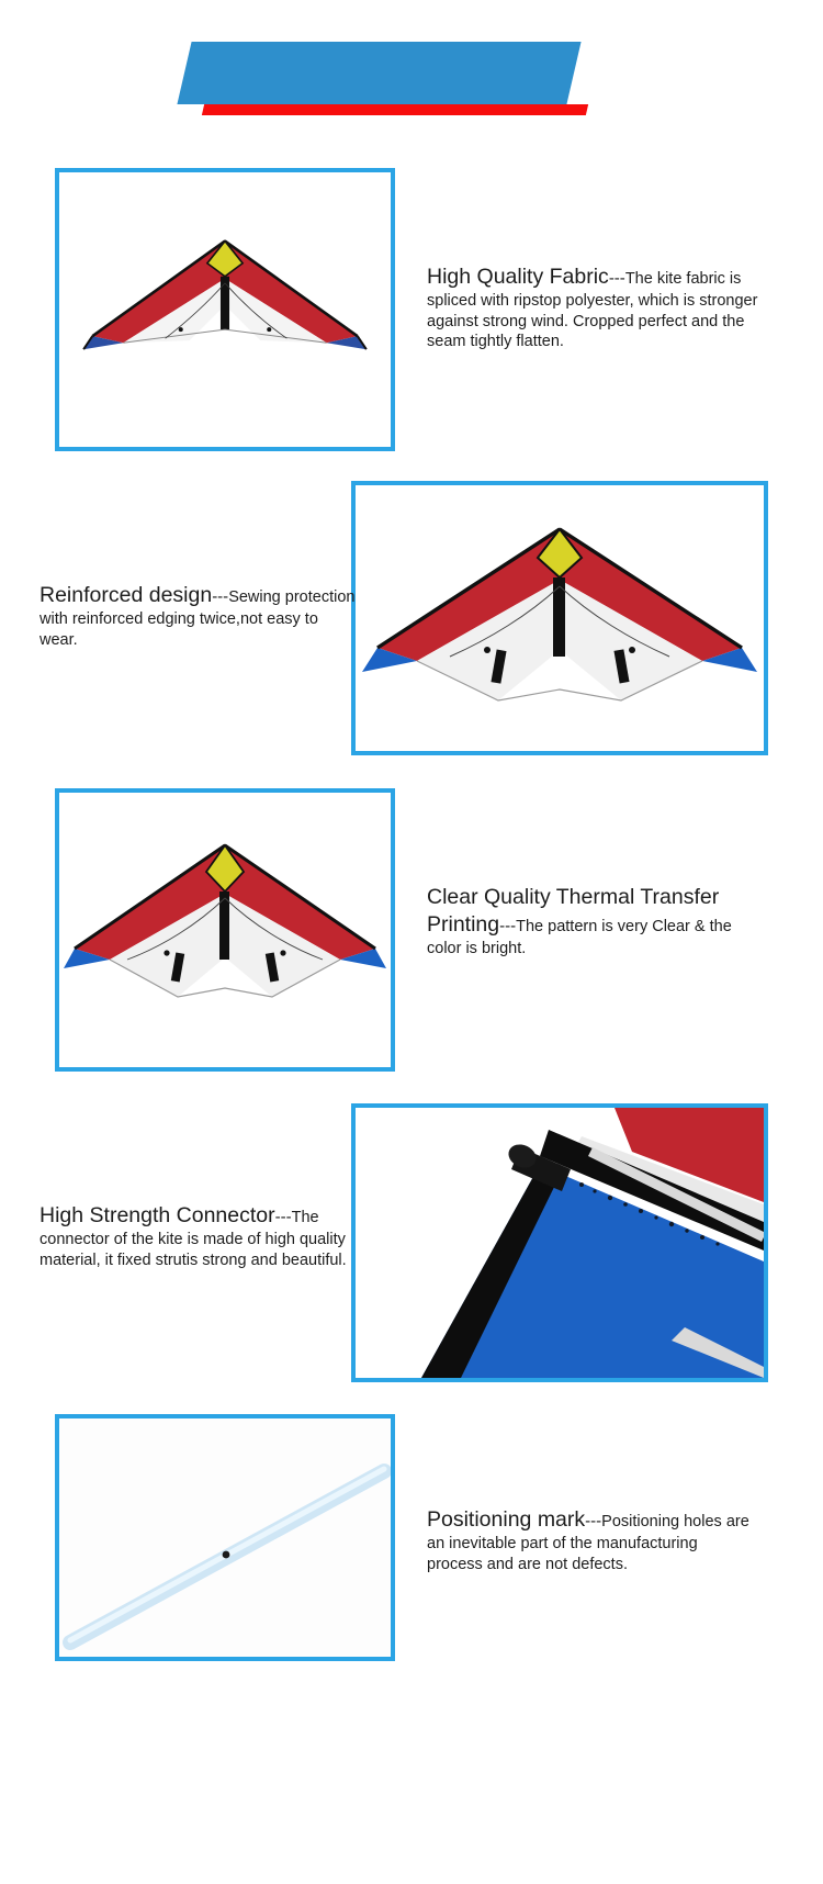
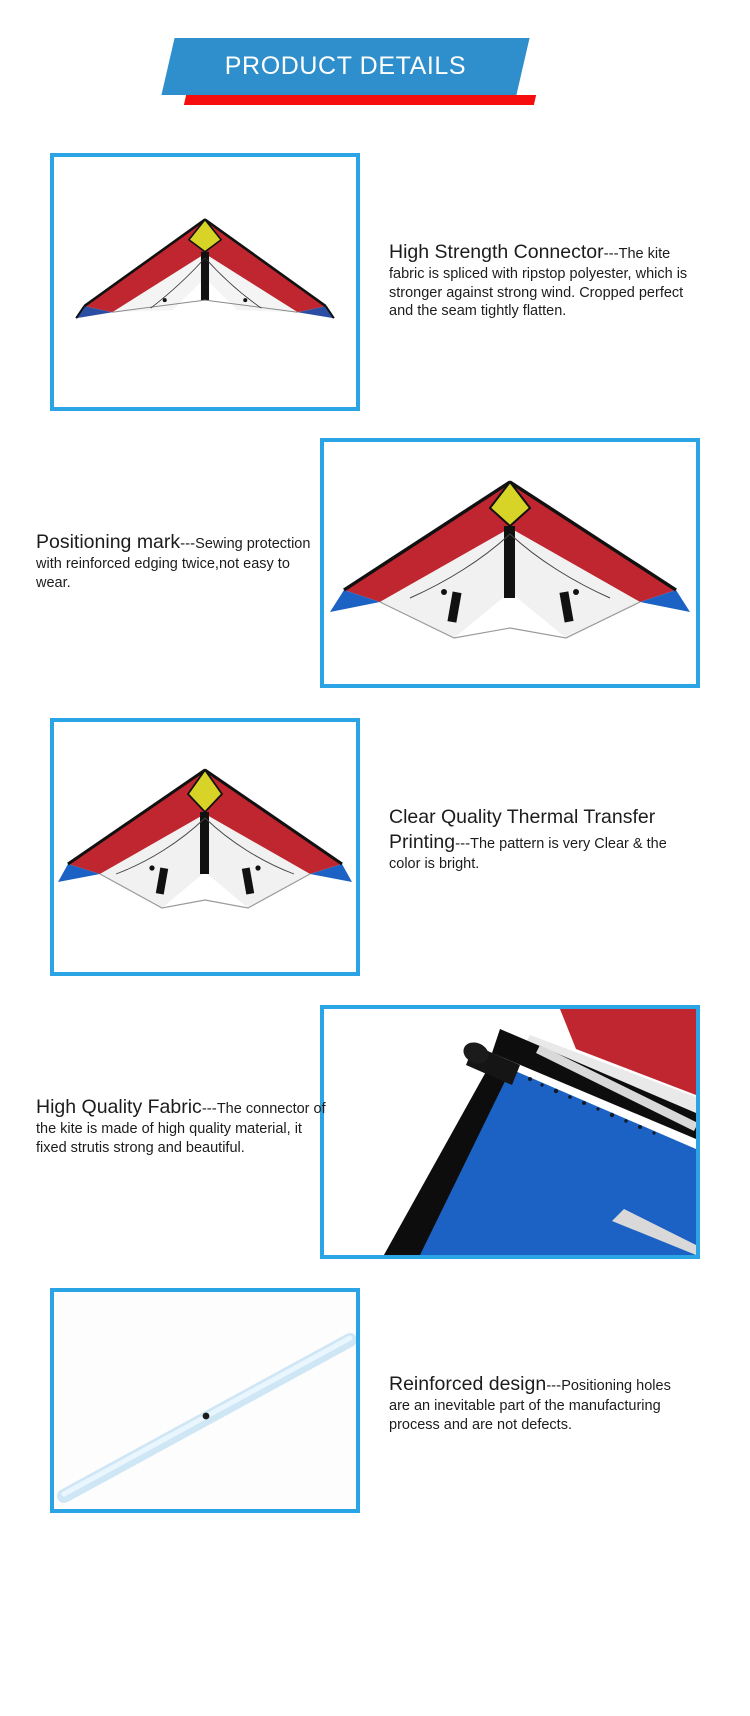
+ PRODUCT DETAILS
- High Quality Fabric---The kite fabric is spliced with ripstop polyester, which is stronger against strong wind. Cropped perfect and the seam tightly flatten.
+ High Strength Connector---The kite fabric is spliced with ripstop polyester, which is stronger against strong wind. Cropped perfect and the seam tightly flatten.
- Reinforced design---Sewing protection with reinforced edging twice,not easy to wear.
+ Positioning mark---Sewing protection with reinforced edging twice,not easy to wear.
  Clear Quality Thermal Transfer Printing---The pattern is very Clear & the color is bright.
- High Strength Connector---The connector of the kite is made of high quality material, it fixed strutis strong and beautiful.
+ High Quality Fabric---The connector of the kite is made of high quality material, it fixed strutis strong and beautiful.
- Positioning mark---Positioning holes are an inevitable part of the manufacturing process and are not defects.
+ Reinforced design---Positioning holes are an inevitable part of the manufacturing process and are not defects.
